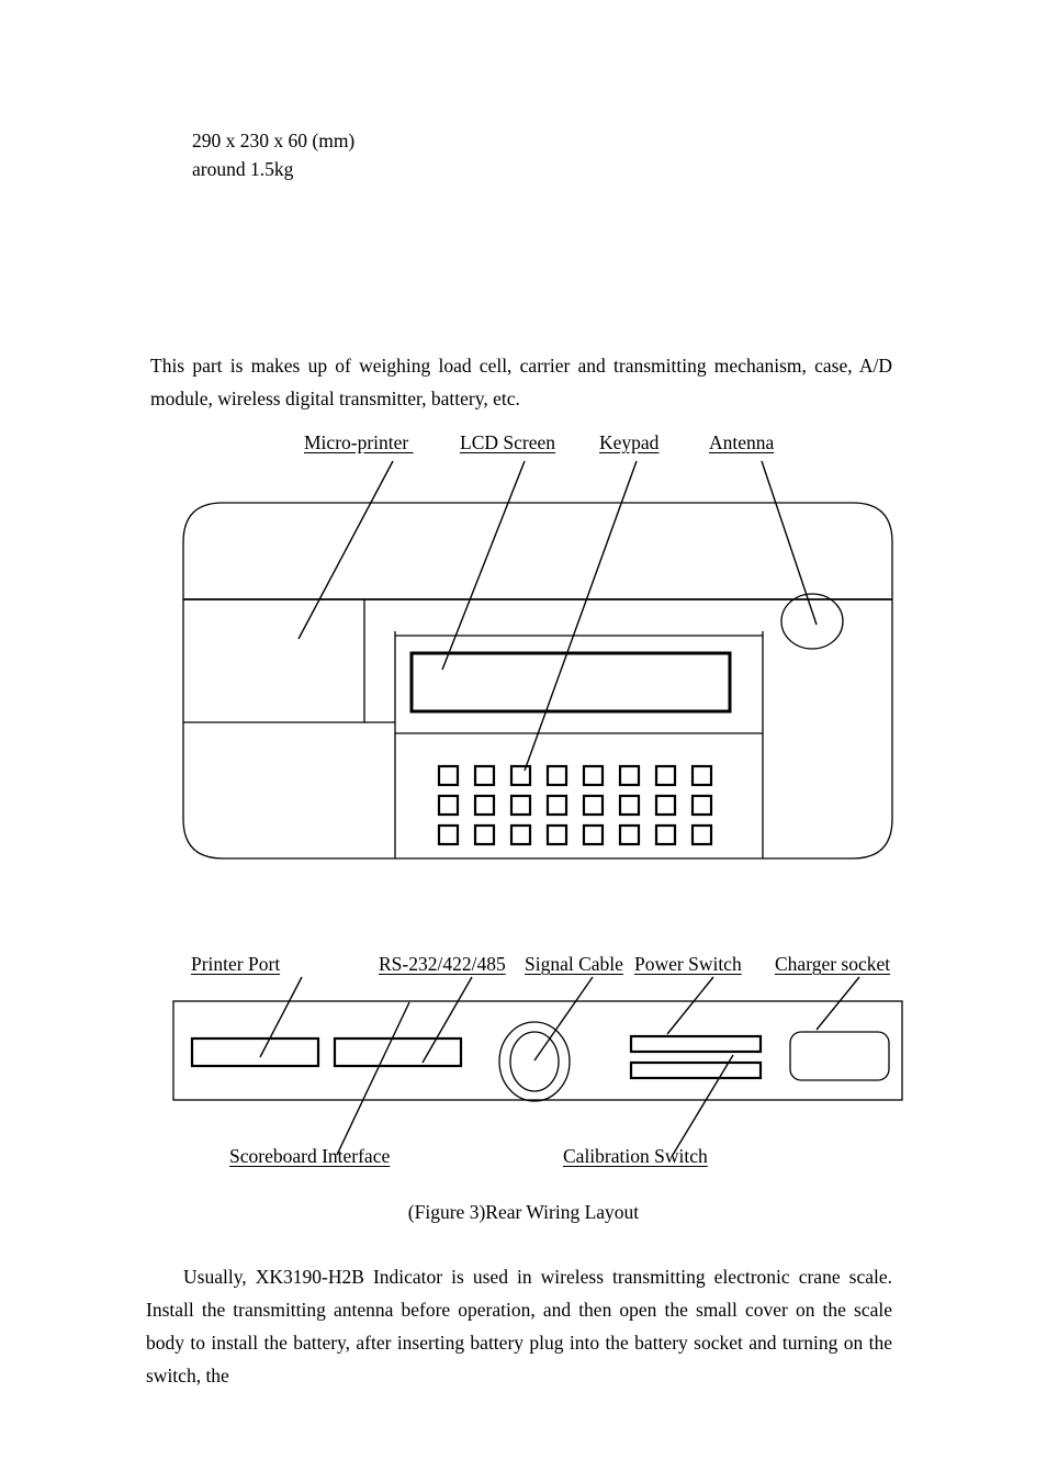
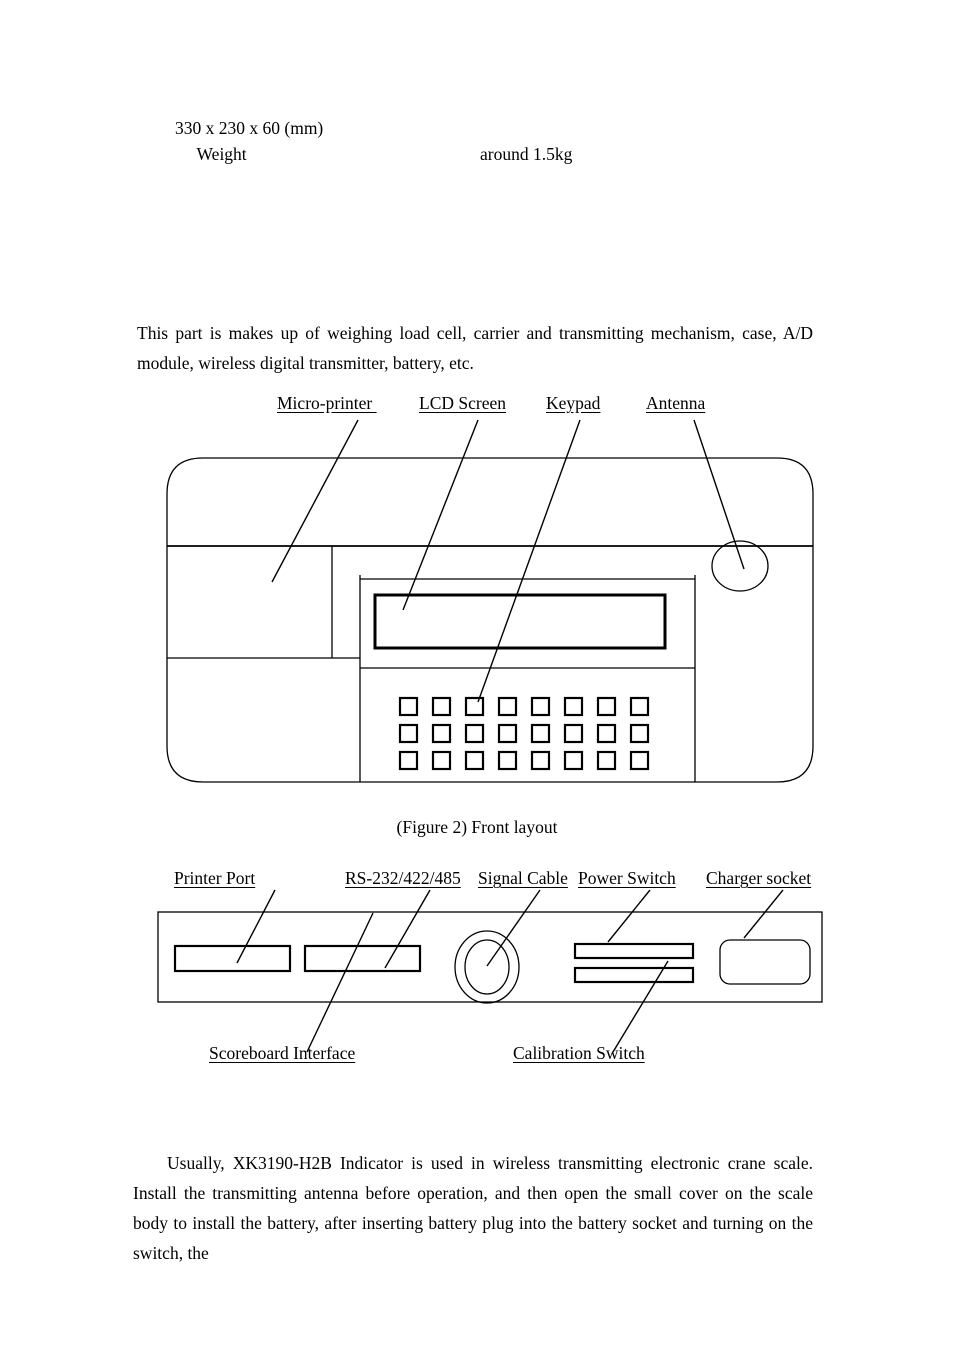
- 290 x 230 x 60 (mm)
+ 330 x 230 x 60 (mm)
+ Weight
  around 1.5kg
  This part is makes up of weighing load cell, carrier and transmitting mechanism, case, A/D module, wireless digital transmitter, battery, etc.
  Micro-printer
  LCD Screen
  Keypad
  Antenna
+ (Figure 2) Front layout
  Printer Port
  RS-232/422/485
  Signal Cable
  Power Switch
  Charger socket
  Scoreboard Interface
  Calibration Switch
- (Figure 3)Rear Wiring Layout
  Usually, XK3190-H2B Indicator is used in wireless transmitting electronic crane scale. Install the transmitting antenna before operation, and then open the small cover on the scale body to install the battery, after inserting battery plug into the battery socket and turning on the switch, the
